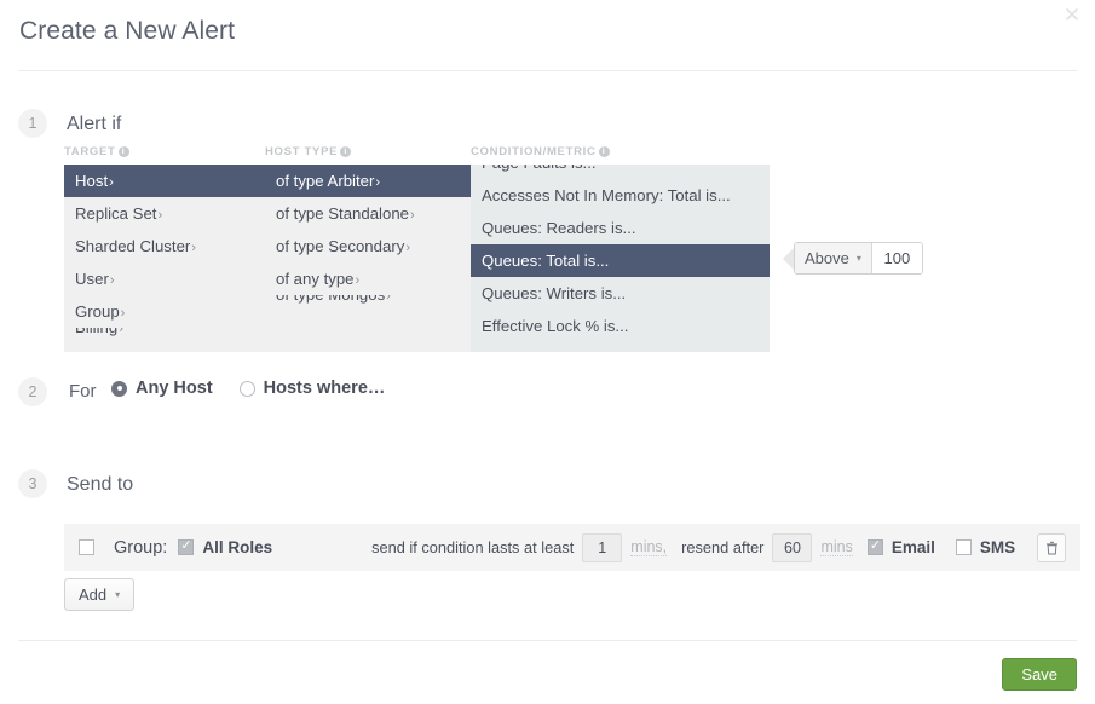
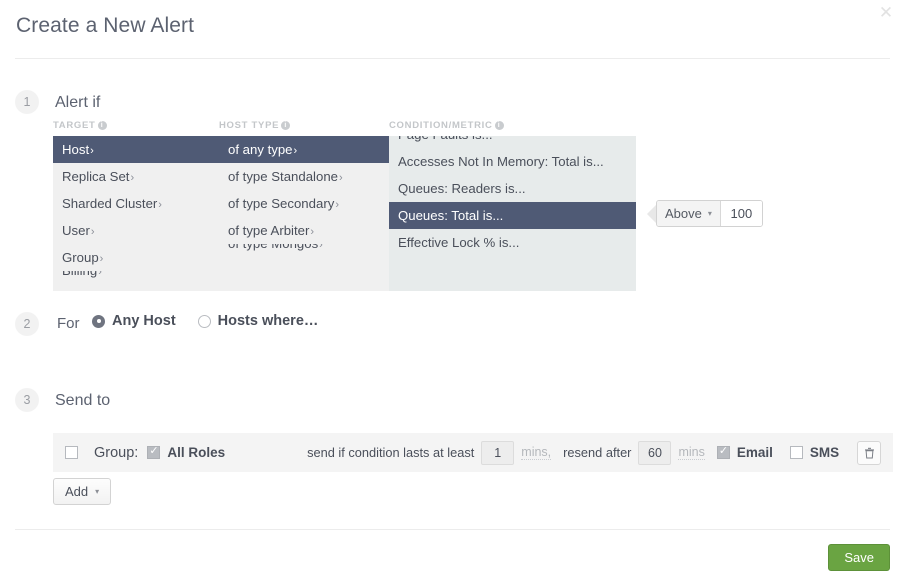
  ✕
  Create a New Alert
  1
  Alert if
  TARGET
  Host›
  Replica Set›
  Sharded Cluster›
  User›
  Group›
  Billing›
  HOST TYPE
- of type Arbiter›
+ of any type›
  of type Standalone›
  of type Secondary›
- of any type›
+ of type Arbiter›
  of type Mongos›
  CONDITION/METRIC
  Accesses Not In Memory: Total is...
  Queues: Readers is...
  Queues: Total is...
- Queues: Writers is...
  Effective Lock % is...
  Above
  ▾
  100
  2
  For
  Any Host
  Hosts where…
  3
  Send to
  Group:
  All Roles
  send if condition lasts at least
  1
  mins,
  resend after
  60
  mins
  Email
  SMS
  Add
  ▾
  Save
